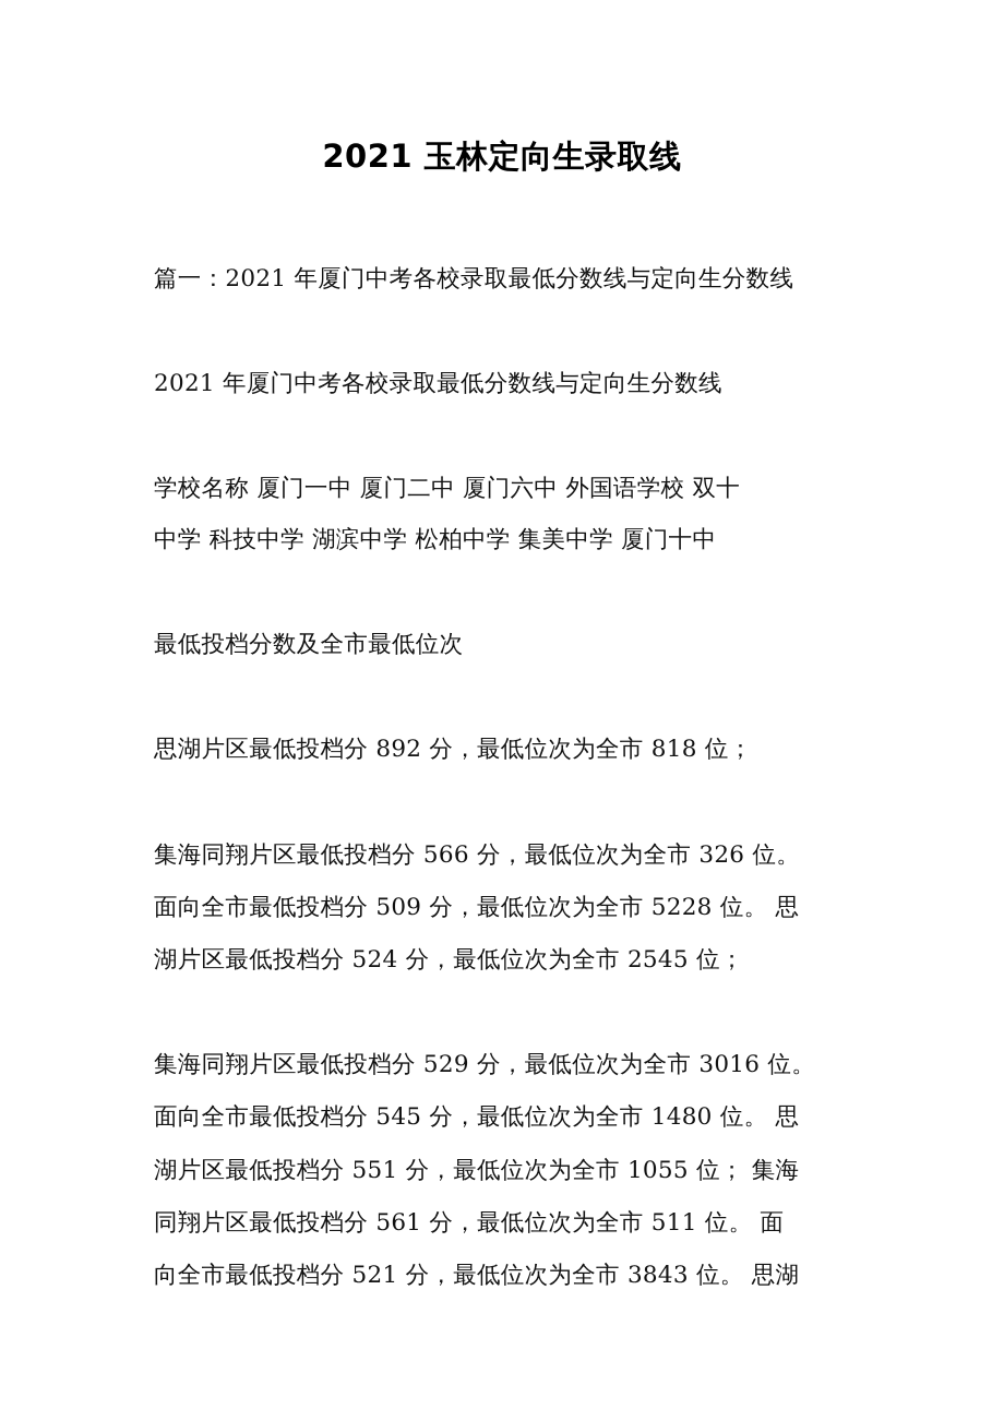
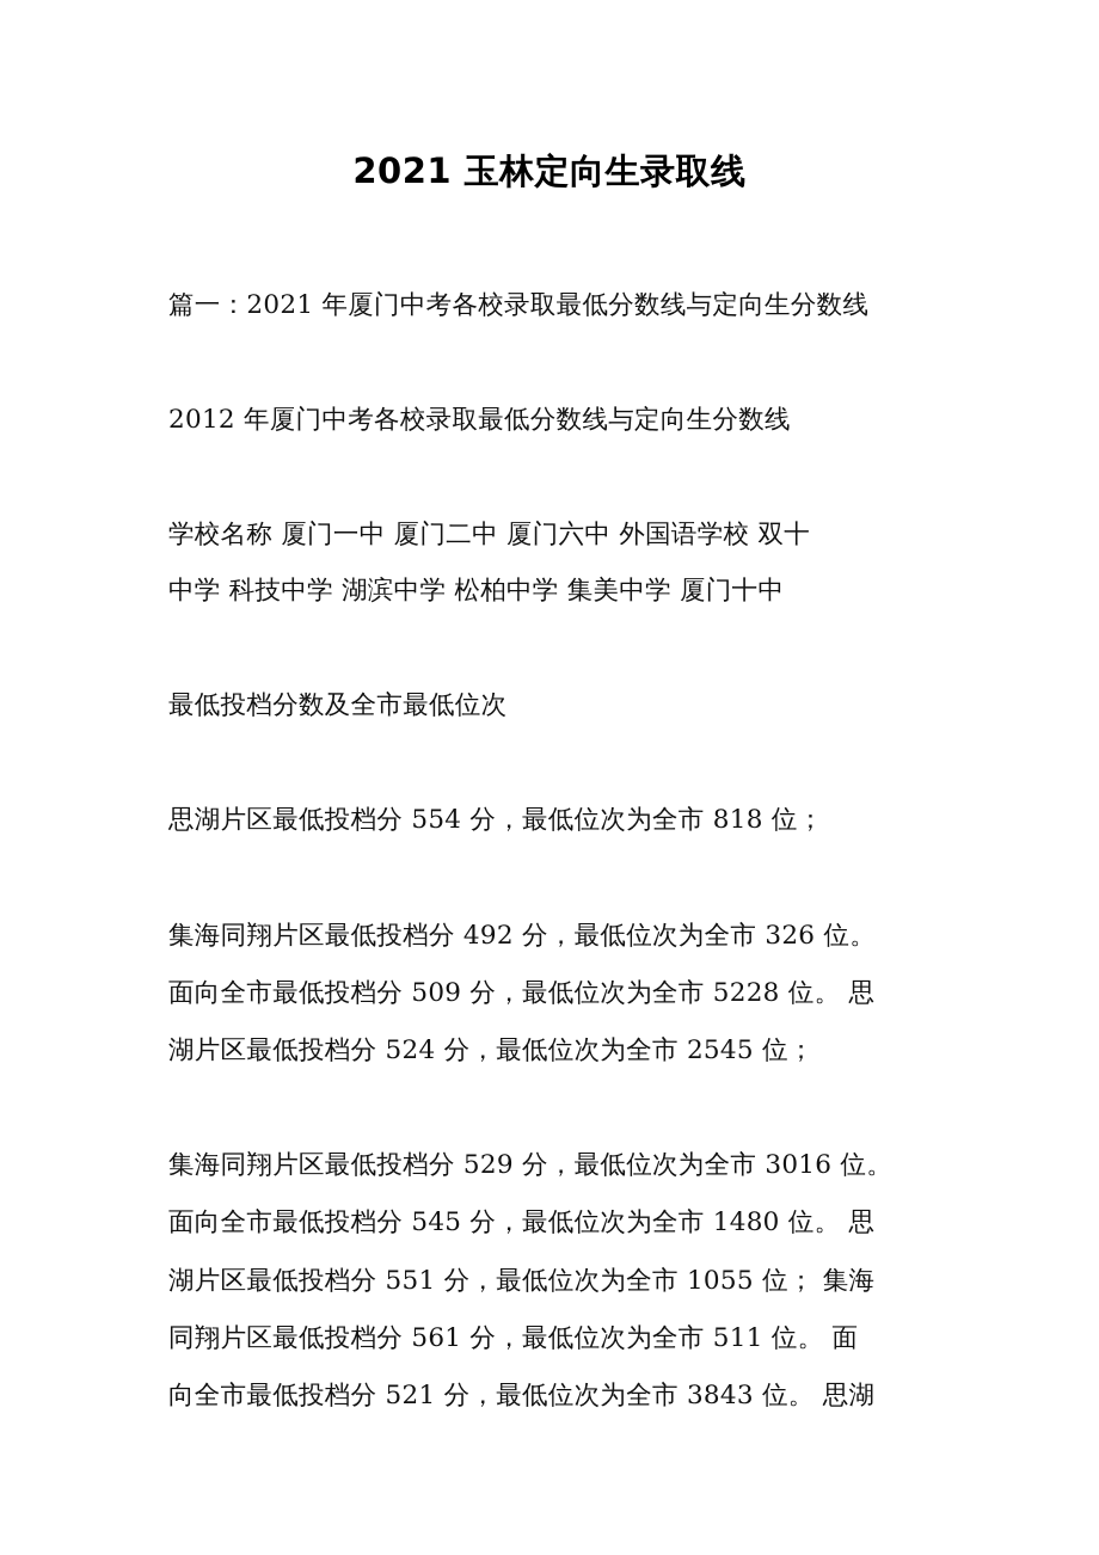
  2021 玉林定向生录取线
  篇一：2021 年厦门中考各校录取最低分数线与定向生分数线
- 2021 年厦门中考各校录取最低分数线与定向生分数线
+ 2012 年厦门中考各校录取最低分数线与定向生分数线
  学校名称 厦门一中 厦门二中 厦门六中 外国语学校 双十
  中学 科技中学 湖滨中学 松柏中学 集美中学 厦门十中
  最低投档分数及全市最低位次
- 思湖片区最低投档分 892 分，最低位次为全市 818 位；
+ 思湖片区最低投档分 554 分，最低位次为全市 818 位；
- 集海同翔片区最低投档分 566 分，最低位次为全市 326 位。
+ 集海同翔片区最低投档分 492 分，最低位次为全市 326 位。
  面向全市最低投档分 509 分，最低位次为全市 5228 位。 思
  湖片区最低投档分 524 分，最低位次为全市 2545 位；
  集海同翔片区最低投档分 529 分，最低位次为全市 3016 位。
  面向全市最低投档分 545 分，最低位次为全市 1480 位。 思
  湖片区最低投档分 551 分，最低位次为全市 1055 位； 集海
  同翔片区最低投档分 561 分，最低位次为全市 511 位。 面
  向全市最低投档分 521 分，最低位次为全市 3843 位。 思湖
